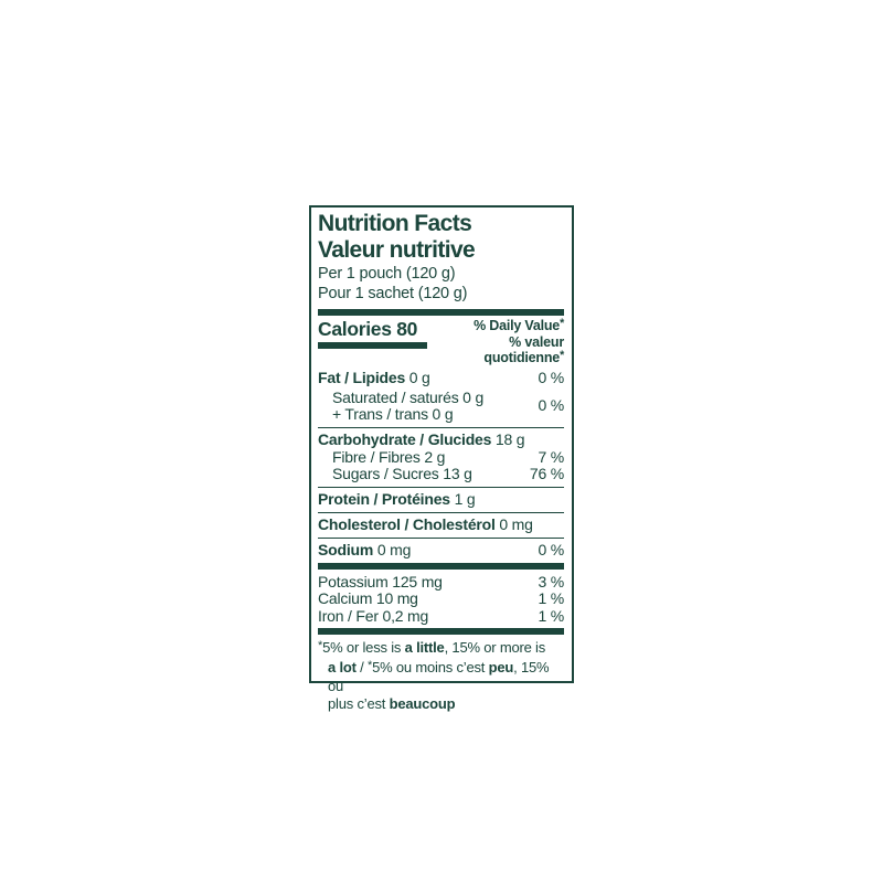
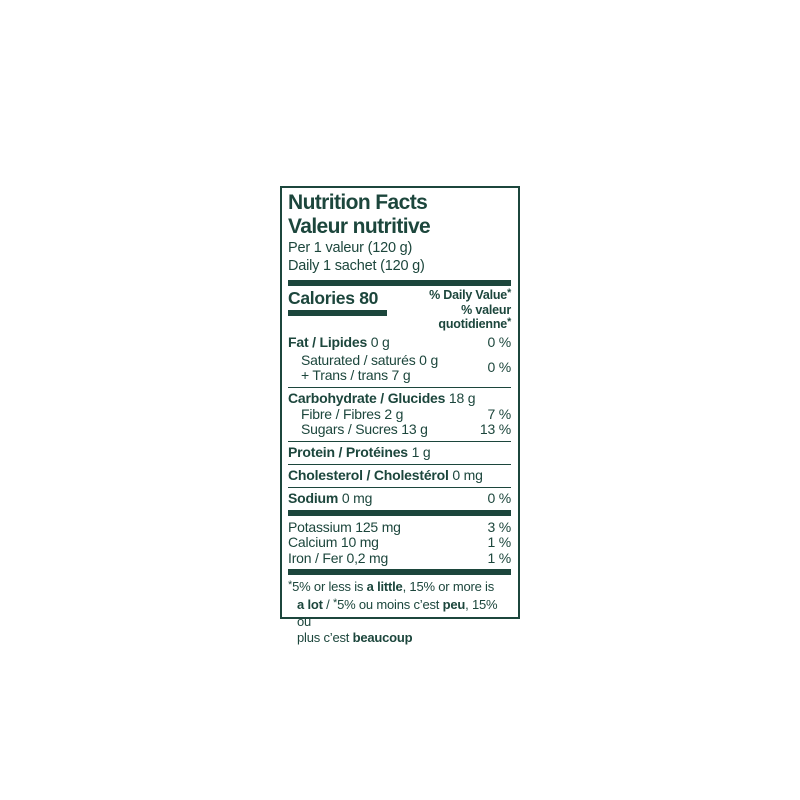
  Nutrition Facts
  Valeur nutritive
- Per 1 pouch (120 g)
+ Per 1 valeur (120 g)
- Pour 1 sachet (120 g)
+ Daily 1 sachet (120 g)
  Calories 80
  % Daily Value*
  % valeur quotidienne*
  Fat / Lipides 0 g
  0 %
  Saturated / saturés 0 g
- + Trans / trans 0 g
+ + Trans / trans 7 g
  0 %
  Carbohydrate / Glucides 18 g
  Fibre / Fibres 2 g
  7 %
  Sugars / Sucres 13 g
- 76 %
+ 13 %
  Protein / Protéines 1 g
  Cholesterol / Cholestérol 0 mg
  Sodium 0 mg
  0 %
  Potassium 125 mg
  3 %
  Calcium 10 mg
  1 %
  Iron / Fer 0,2 mg
  1 %
  *5% or less is a little, 15% or more is
  a lot / *5% ou moins c’est peu, 15% ou
  plus c’est beaucoup
